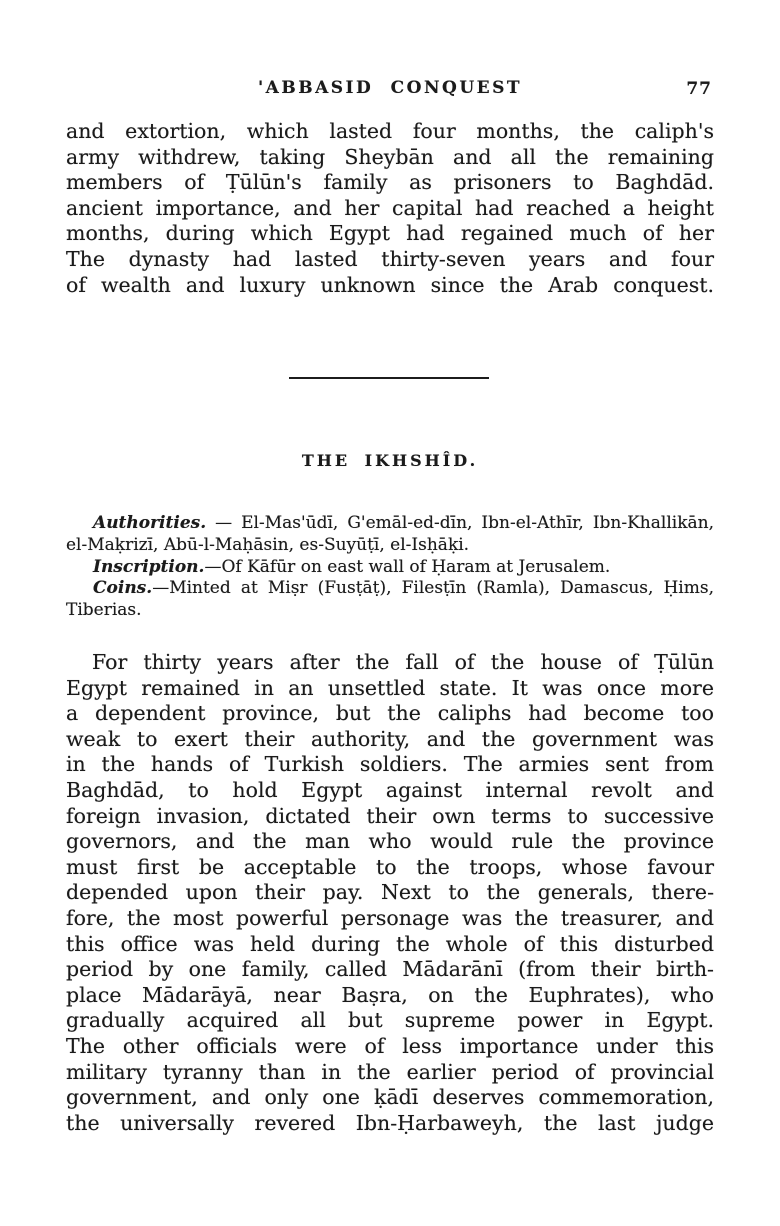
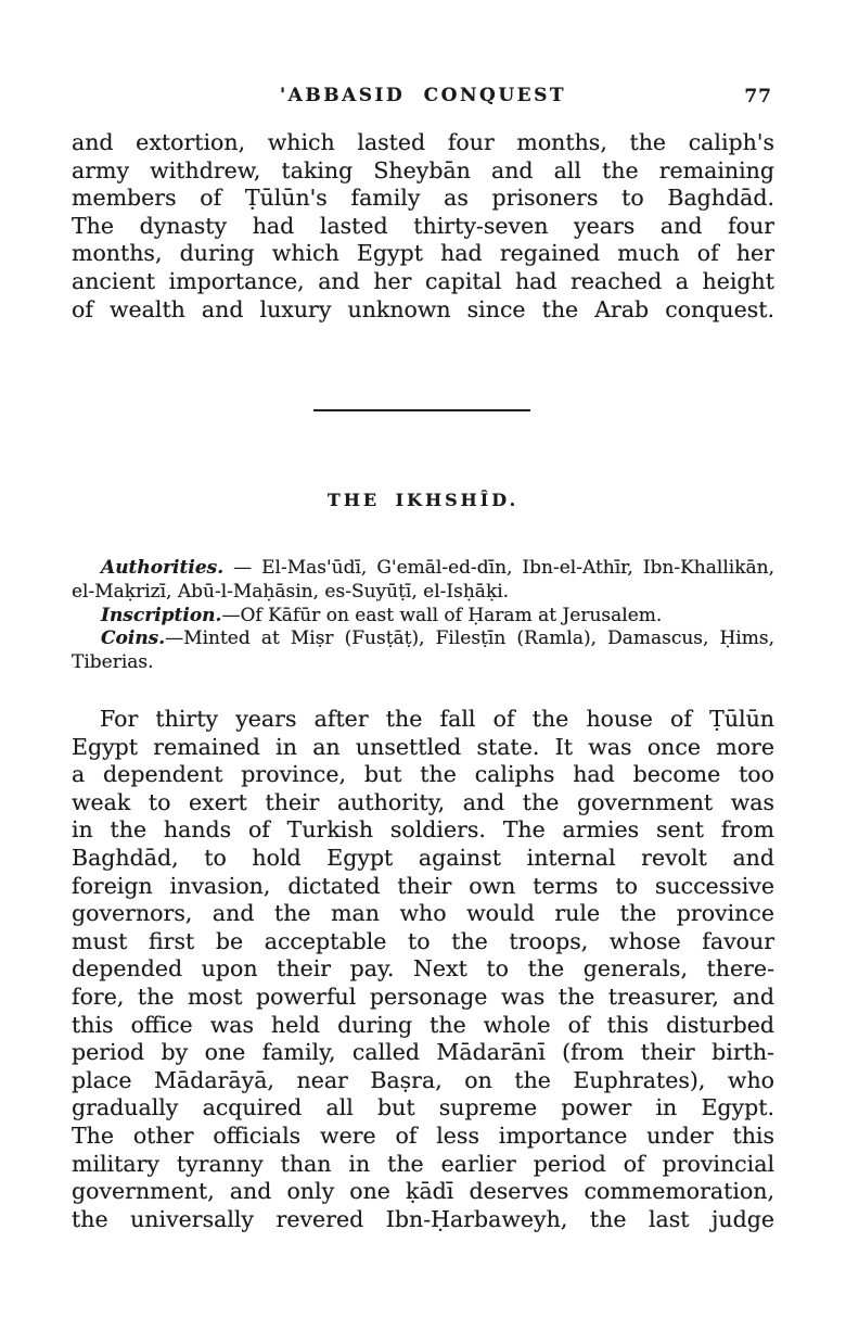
  'ABBASID CONQUEST
  77
  and extortion, which lasted four months, the caliph's
  army withdrew, taking Sheybān and all the remaining
  members of Ṭūlūn's family as prisoners to Baghdād.
- ancient importance, and her capital had reached a height
+ The dynasty had lasted thirty-seven years and four
  months, during which Egypt had regained much of her
- The dynasty had lasted thirty-seven years and four
+ ancient importance, and her capital had reached a height
  of wealth and luxury unknown since the Arab conquest.
  THE IKHSHÎD.
  Authorities. — El-Mas'ūdī, G'emāl-ed-dīn, Ibn-el-Athīr, Ibn-Khallikān, el-Maḳrizī, Abū-l-Maḥāsin, es-Suyūṭī, el-Isḥāḳi.
  Inscription.—Of Kāfūr on east wall of Ḥaram at Jerusalem.
  Coins.—Minted at Miṣr (Fusṭāṭ), Filesṭīn (Ramla), Damascus, Ḥims, Tiberias.
  For thirty years after the fall of the house of Ṭūlūn
  Egypt remained in an unsettled state. It was once more
  a dependent province, but the caliphs had become too
  weak to exert their authority, and the government was
  in the hands of Turkish soldiers. The armies sent from
  Baghdād, to hold Egypt against internal revolt and
  foreign invasion, dictated their own terms to successive
  governors, and the man who would rule the province
  must first be acceptable to the troops, whose favour
  depended upon their pay. Next to the generals, there-
  fore, the most powerful personage was the treasurer, and
  this office was held during the whole of this disturbed
  period by one family, called Mādarānī (from their birth-
  place Mādarāyā, near Baṣra, on the Euphrates), who
  gradually acquired all but supreme power in Egypt.
  The other officials were of less importance under this
  military tyranny than in the earlier period of provincial
  government, and only one ḳādī deserves commemoration,
  the universally revered Ibn-Ḥarbaweyh, the last judge
